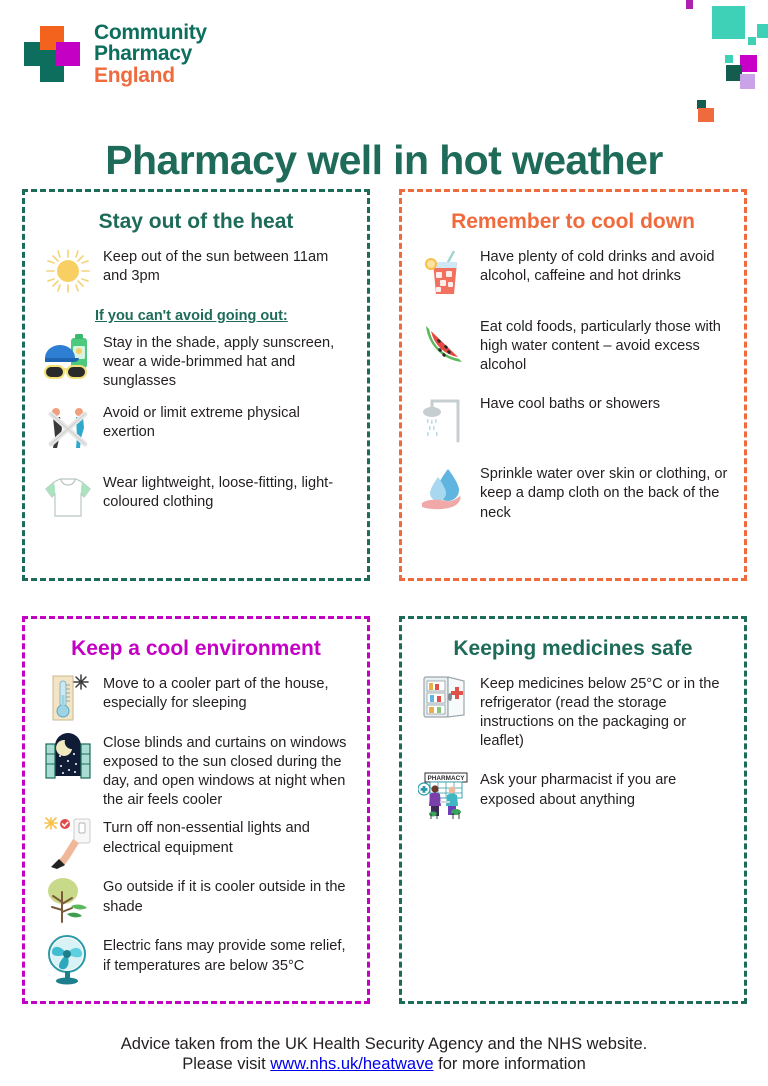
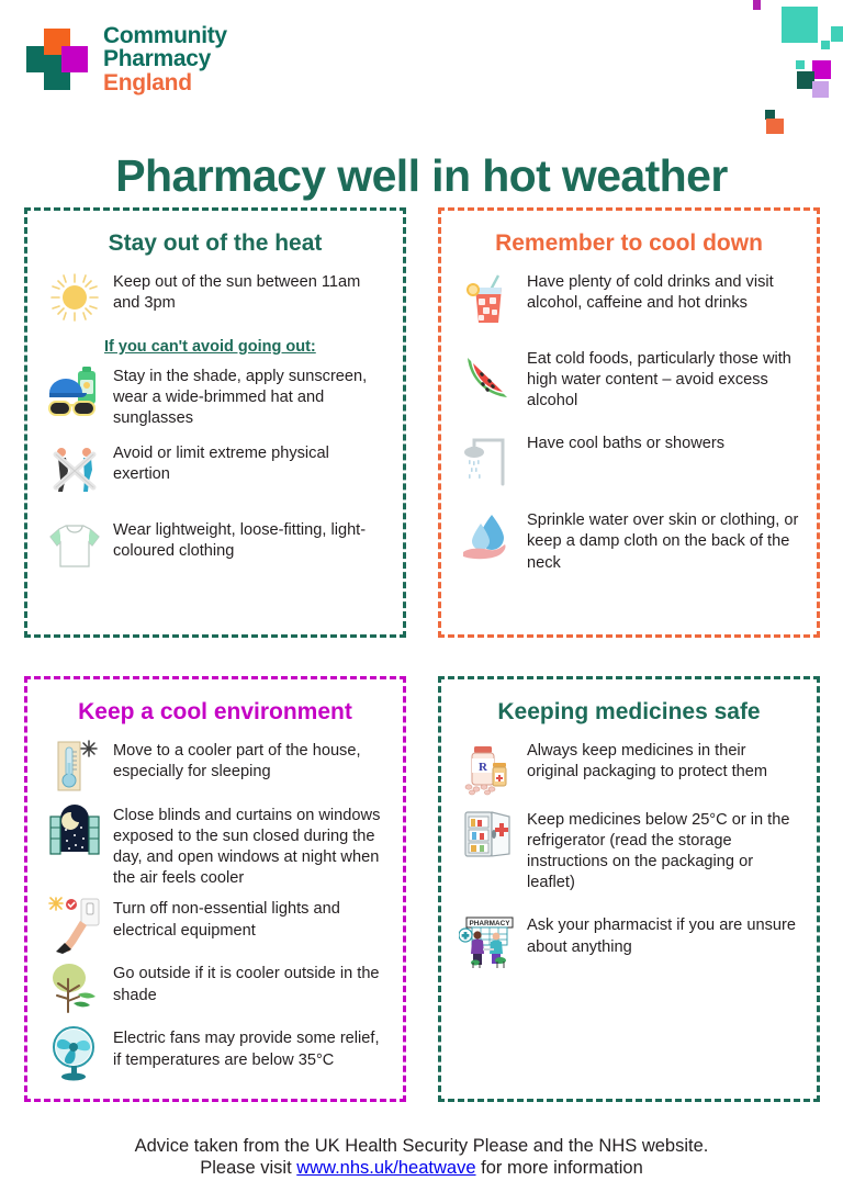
  Community
  Pharmacy
  England
  Pharmacy well in hot weather
  Stay out of the heat
  Keep out of the sun between 11am and 3pm
  If you can't avoid going out:
  Stay in the shade, apply sunscreen, wear a wide-brimmed hat and sunglasses
  Avoid or limit extreme physical exertion
  Wear lightweight, loose-fitting, light-coloured clothing
  Remember to cool down
- Have plenty of cold drinks and avoid alcohol, caffeine and hot drinks
+ Have plenty of cold drinks and visit alcohol, caffeine and hot drinks
  Eat cold foods, particularly those with high water content – avoid excess alcohol
  Have cool baths or showers
  Sprinkle water over skin or clothing, or keep a damp cloth on the back of the neck
  Keep a cool environment
  Move to a cooler part of the house, especially for sleeping
  Close blinds and curtains on windows exposed to the sun closed during the day, and open windows at night when the air feels cooler
  Turn off non-essential lights and electrical equipment
  Go outside if it is cooler outside in the shade
  Electric fans may provide some relief, if temperatures are below 35°C
  Keeping medicines safe
+ R
+ Always keep medicines in their original packaging to protect them
  Keep medicines below 25°C or in the refrigerator (read the storage instructions on the packaging or leaflet)
- Ask your pharmacist if you are exposed about anything
+ Ask your pharmacist if you are unsure about anything
- Advice taken from the UK Health Security Agency and the NHS website.
+ Advice taken from the UK Health Security Please and the NHS website.
  Please visit www.nhs.uk/heatwave for more information
